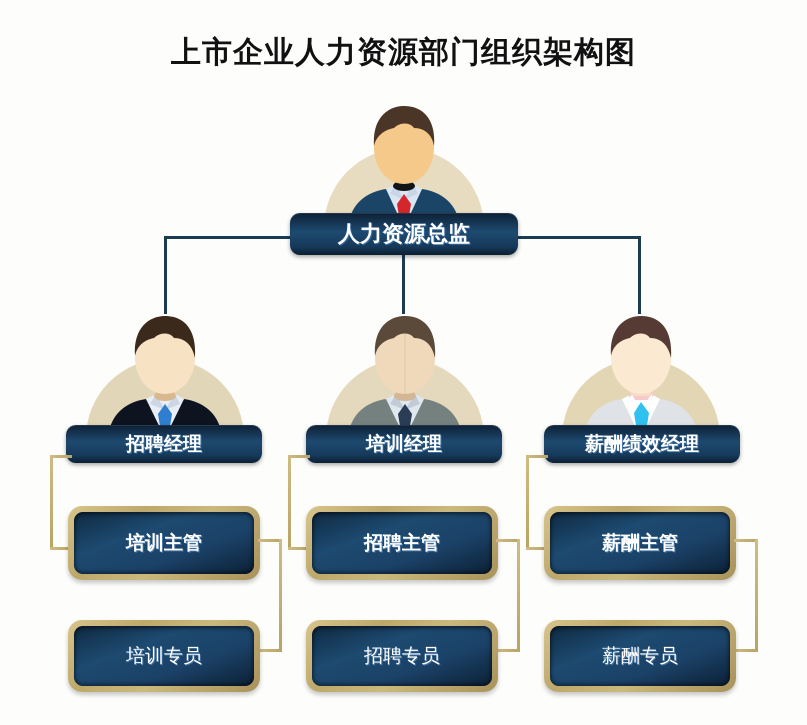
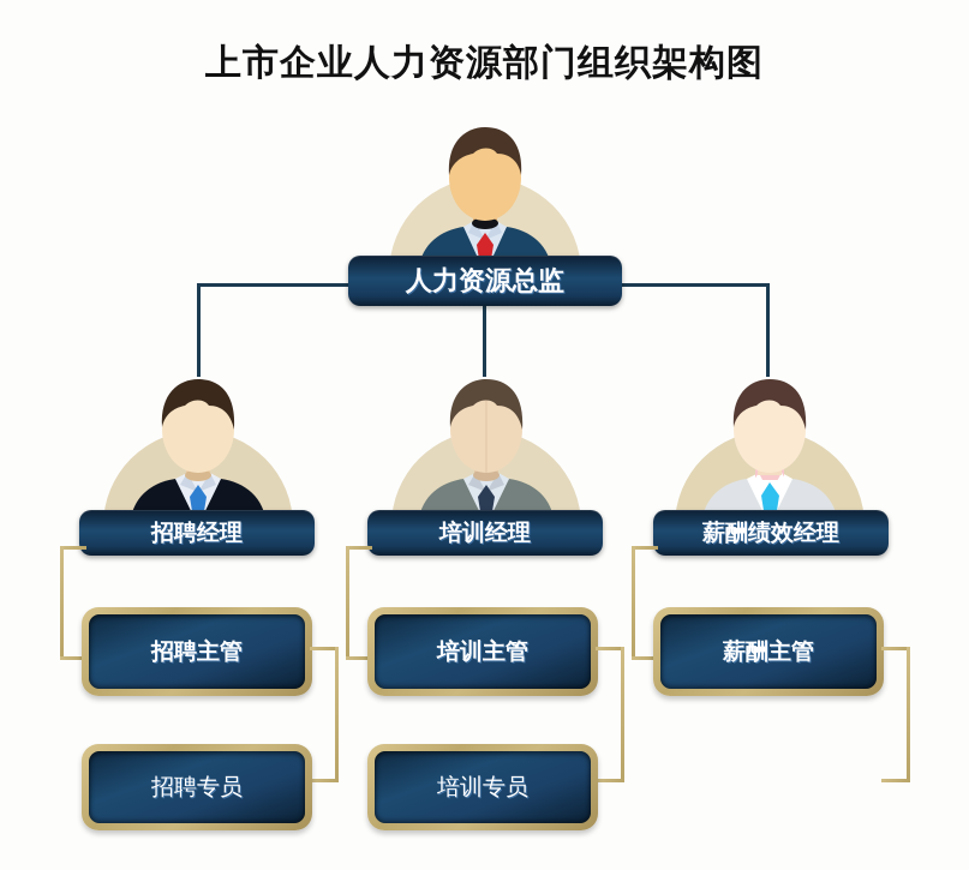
  上市企业人力资源部门组织架构图
  人力资源总监
  招聘经理
- 培训主管
+ 招聘主管
- 培训专员
+ 招聘专员
  培训经理
- 招聘主管
+ 培训主管
- 招聘专员
+ 培训专员
  薪酬绩效经理
  薪酬主管
- 薪酬专员
